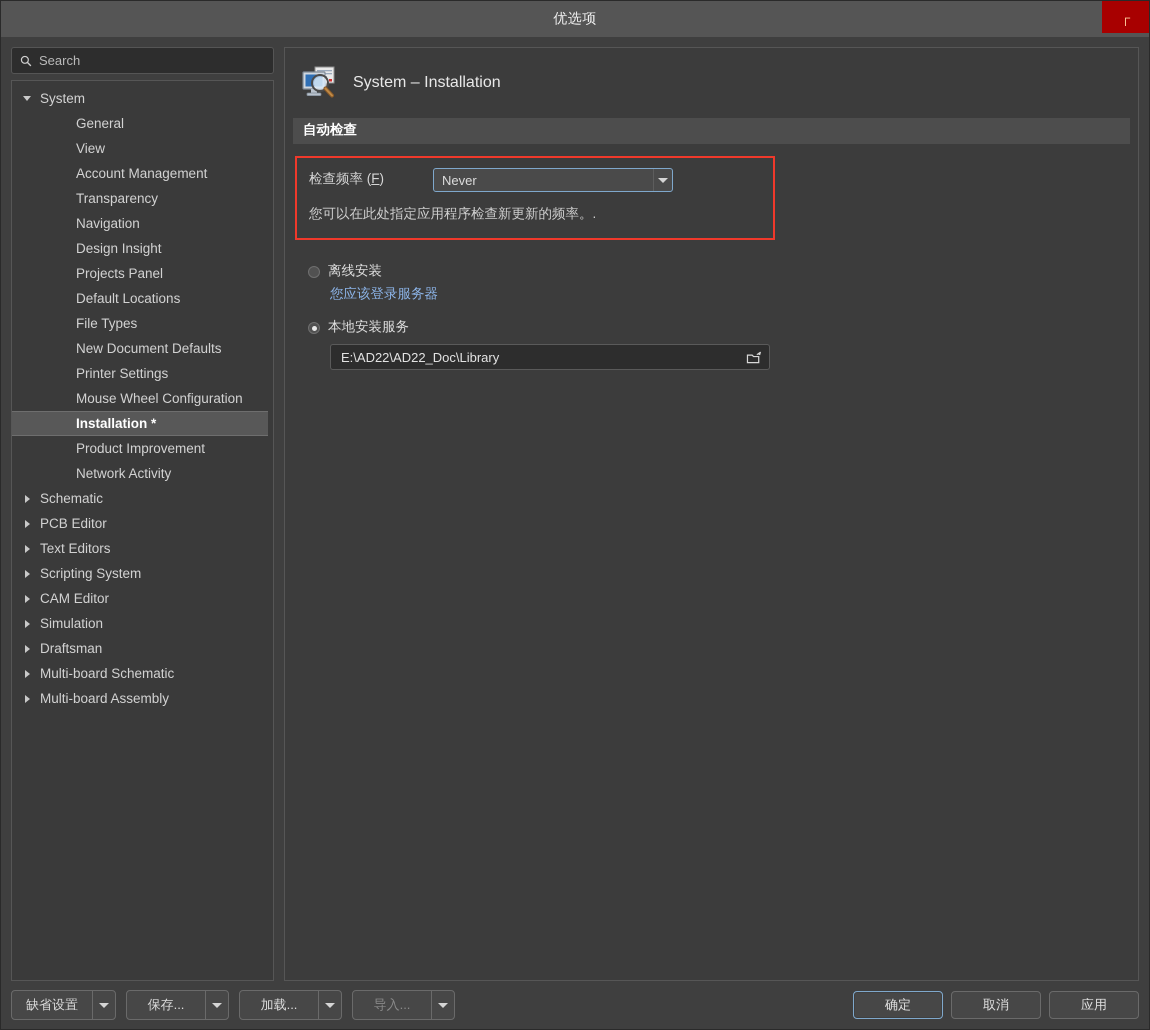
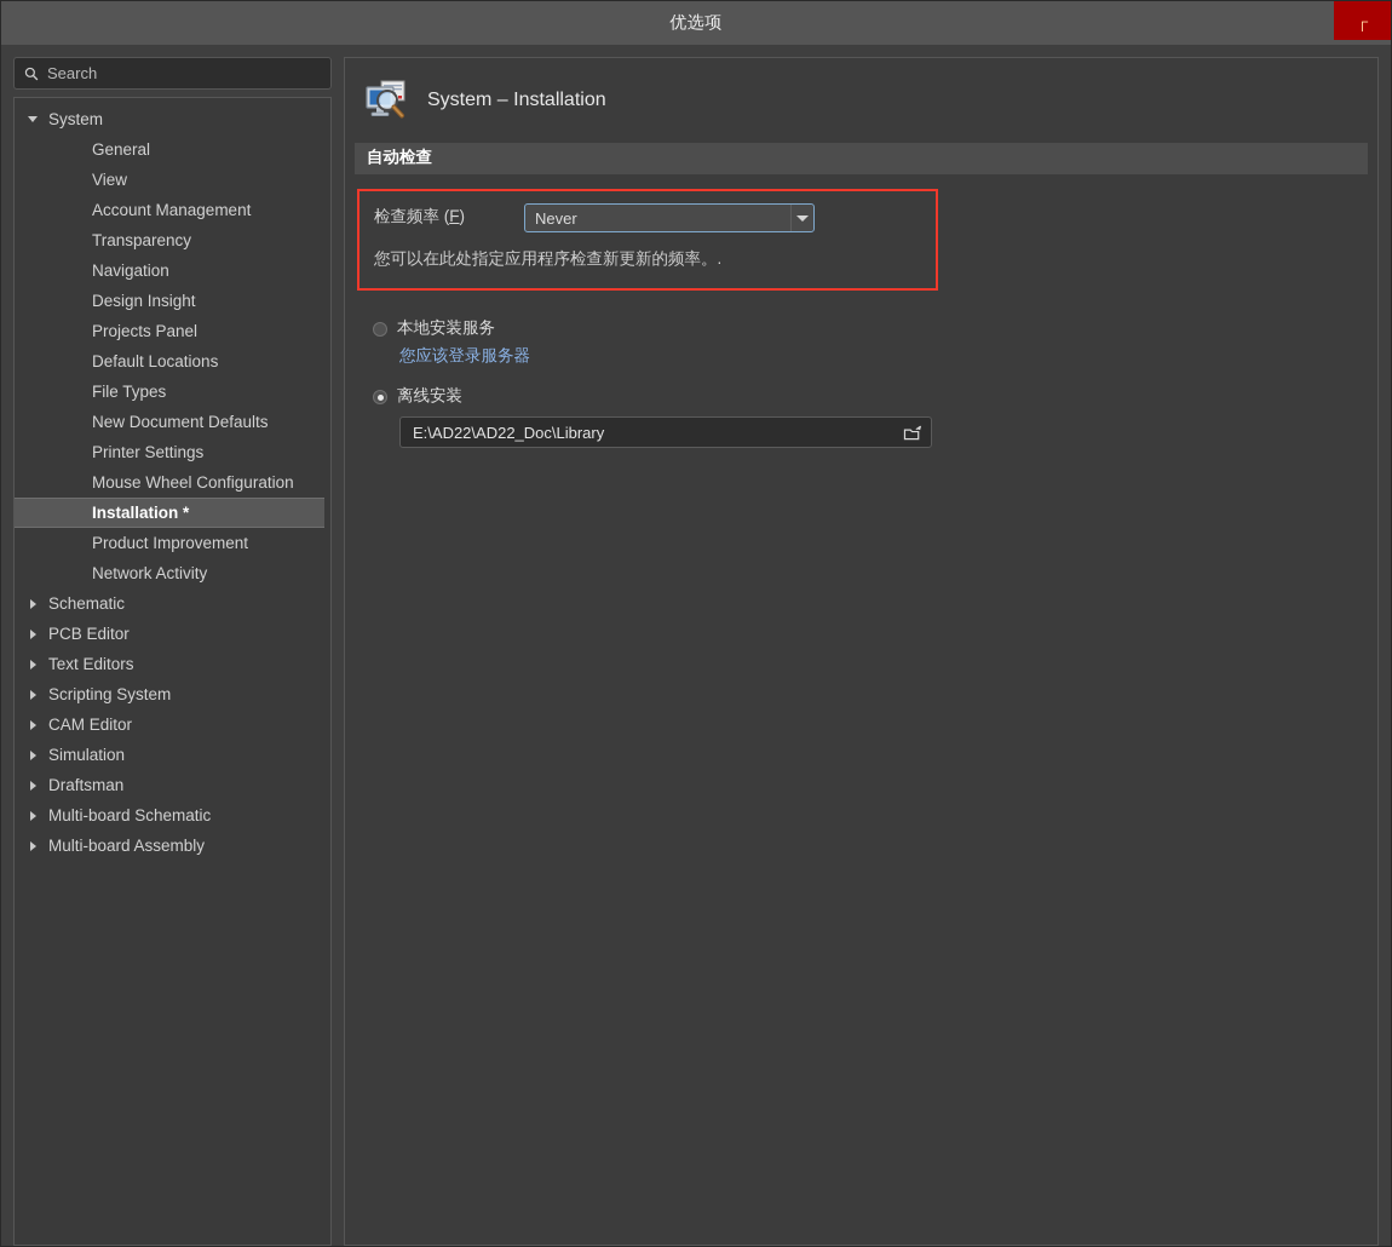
  优选项
  ┌
  Search
  System
  General
  View
  Account Management
  Transparency
  Navigation
  Design Insight
  Projects Panel
  Default Locations
  File Types
  New Document Defaults
  Printer Settings
  Mouse Wheel Configuration
  Installation *
  Product Improvement
  Network Activity
  Schematic
  PCB Editor
  Text Editors
  Scripting System
  CAM Editor
  Simulation
  Draftsman
  Multi-board Schematic
  Multi-board Assembly
  System – Installation
  自动检查
  检查频率 (F)
  Never
  您可以在此处指定应用程序检查新更新的频率。.
- 离线安装
+ 本地安装服务
  您应该登录服务器
- 本地安装服务
+ 离线安装
  E:\AD22\AD22_Doc\Library
- 缺省设置
- 保存...
- 加载...
- 导入...
- 确定
- 取消
- 应用
